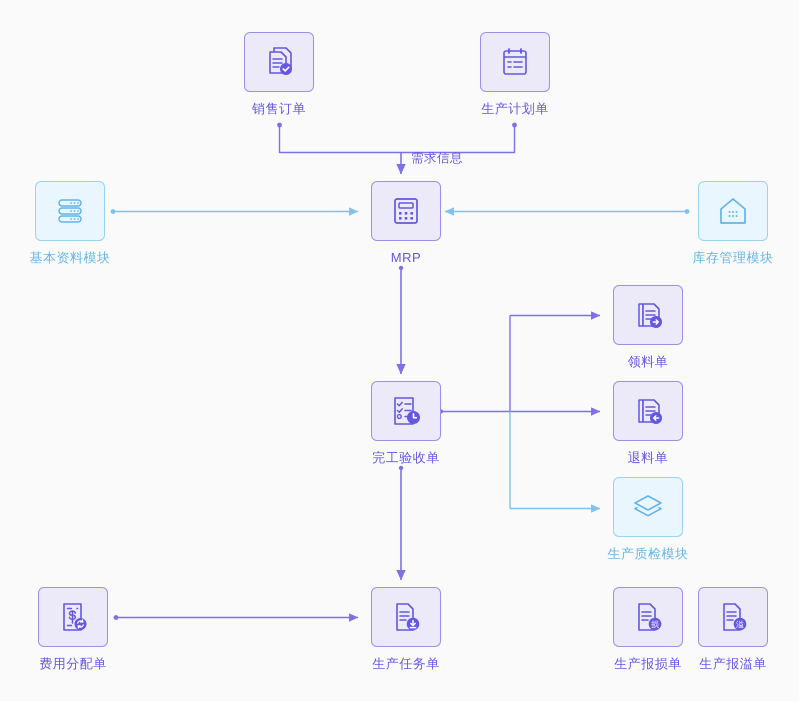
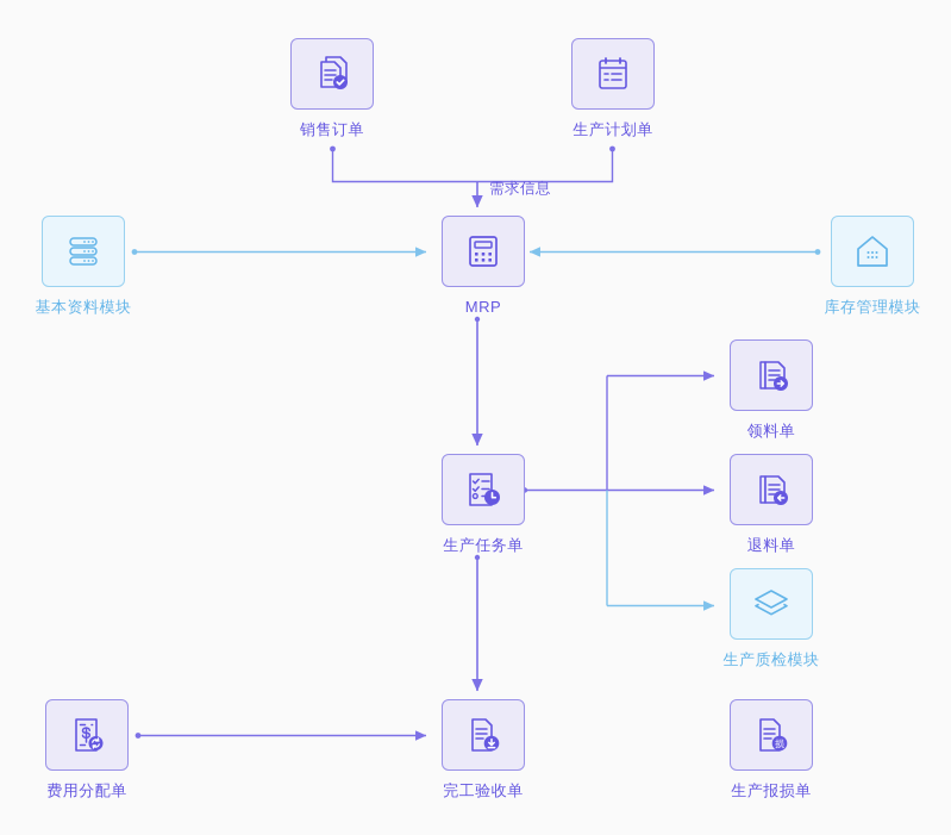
  需求信息
  销售订单
  生产计划单
  基本资料模块
  MRP
  库存管理模块
  领料单
- 完工验收单
+ 生产任务单
  退料单
  生产质检模块
  费用分配单
- 生产任务单
+ 完工验收单
  损
  生产报损单
- 溢
- 生产报溢单
